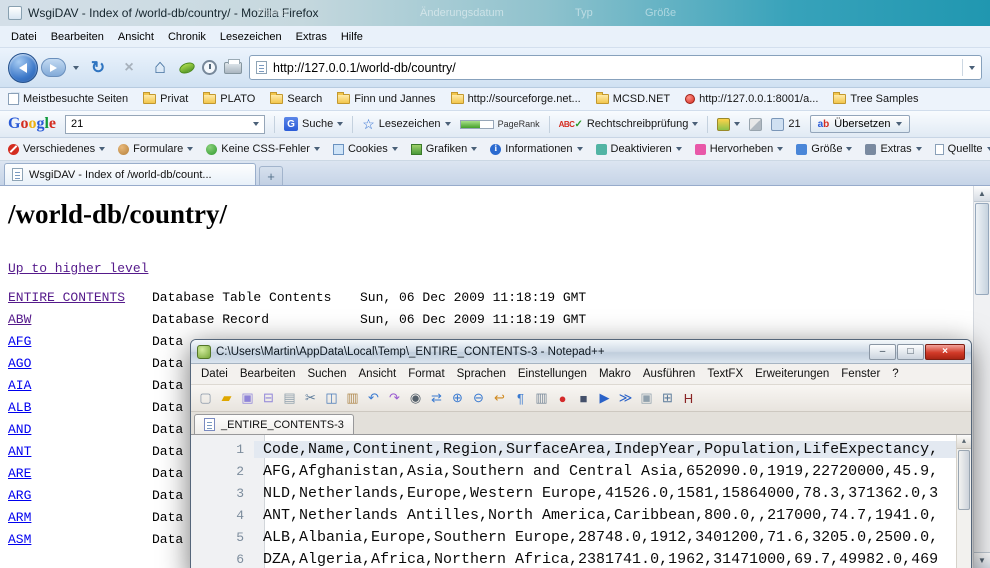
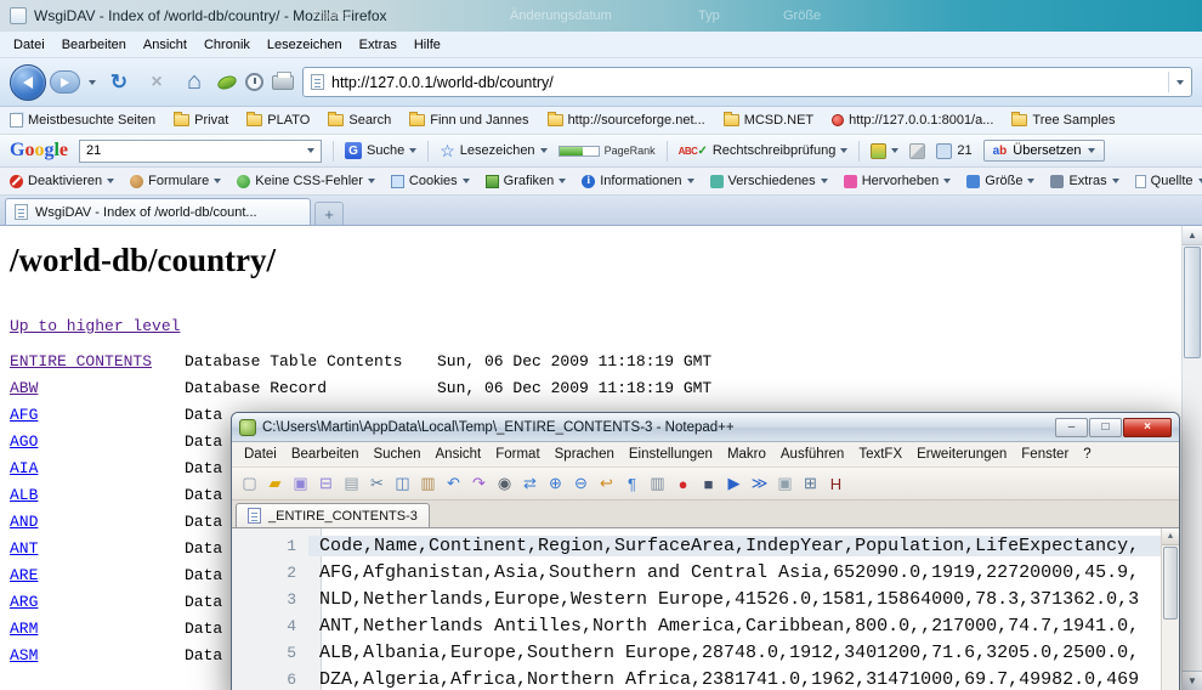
  WsgiDAV - Index of /world-db/country/ - Mozilla Firefox
  Name
  Änderungsdatum
  Typ
  Größe
  Datei
  Bearbeiten
  Ansicht
  Chronik
  Lesezeichen
  Extras
  Hilfe
  ↻
  ×
  ⌂
  http://127.0.0.1/world-db/country/
  Meistbesuchte Seiten
  Privat
  PLATO
  Search
  Finn und Jannes
  http://sourceforge.net...
  MCSD.NET
  http://127.0.0.1:8001/a...
  Tree Samples
  Google
  21
  G
  Suche
  ☆
  Lesezeichen
  PageRank
  Rechtschreibprüfung
  21
  Übersetzen
- Verschiedenes
+ Deaktivieren
  Formulare
  Keine CSS-Fehler
  Cookies
  Grafiken
  Informationen
- Deaktivieren
+ Verschiedenes
  Hervorheben
  Größe
  Extras
  Quellte
  WsgiDAV - Index of /world-db/count...
  +
  /world-db/country/
  Up to higher level
  ENTIRE CONTENTS
  Database Table Contents
  Sun, 06 Dec 2009 11:18:19 GMT
  ABW
  Database Record
  Sun, 06 Dec 2009 11:18:19 GMT
  AFG
  Data
  AGO
  Data
  AIA
  Data
  ALB
  Data
  AND
  Data
  ANT
  Data
  ARE
  Data
  ARG
  Data
  ARM
  Data
  ASM
  Data
  ▲
  ▼
  C:\Users\Martin\AppData\Local\Temp\_ENTIRE_CONTENTS-3 - Notepad++
  –
  □
  ×
  Datei
  Bearbeiten
  Suchen
  Ansicht
  Format
  Sprachen
  Einstellungen
  Makro
  Ausführen
  TextFX
  Erweiterungen
  Fenster
  ?
  ▢
  ▰
  ▣
  ⊟
  ▤
  ✂
  ◫
  ▥
  ↶
  ↷
  ◉
  ⇄
  ⊕
  ⊖
  ↩
  ¶
  ▥
  ●
  ■
  ▶
  ≫
  ▣
  ⊞
  H
  _ENTIRE_CONTENTS-3
  1
  Code,Name,Continent,Region,SurfaceArea,IndepYear,Population,LifeExpectancy,
  2
  AFG,Afghanistan,Asia,Southern and Central Asia,652090.0,1919,22720000,45.9,
  3
  NLD,Netherlands,Europe,Western Europe,41526.0,1581,15864000,78.3,371362.0,3
  4
  ANT,Netherlands Antilles,North America,Caribbean,800.0,,217000,74.7,1941.0,
  5
  ALB,Albania,Europe,Southern Europe,28748.0,1912,3401200,71.6,3205.0,2500.0,
  6
  DZA,Algeria,Africa,Northern Africa,2381741.0,1962,31471000,69.7,49982.0,469
  ▲
